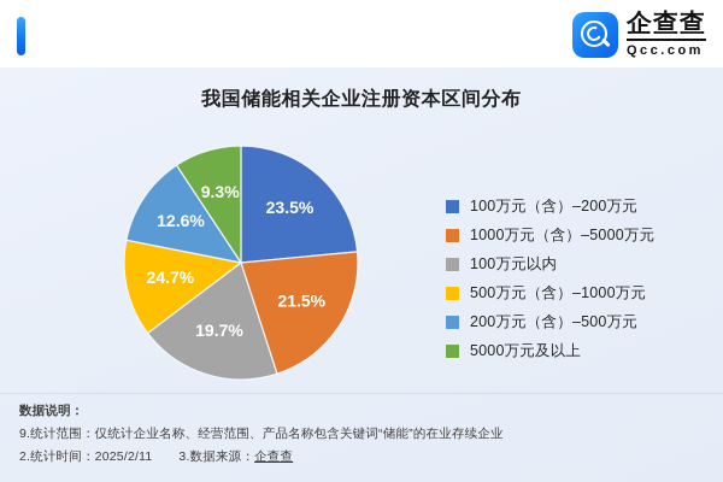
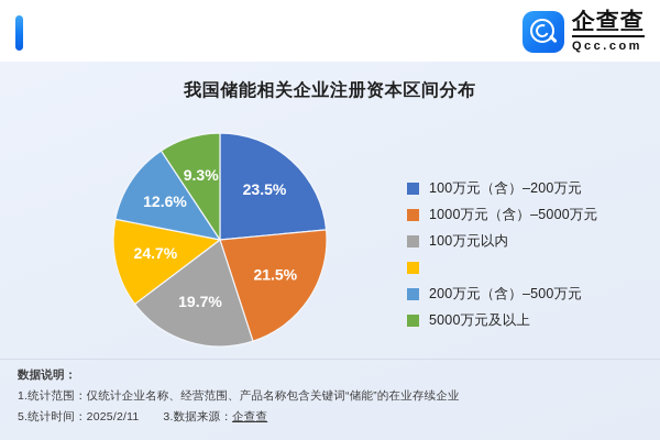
  企查查
  Qcc.com
  我国储能相关企业注册资本区间分布
  23.5%
  21.5%
  19.7%
  24.7%
  12.6%
  9.3%
  100万元（含）–200万元
  1000万元（含）–5000万元
  100万元以内
- 500万元（含）–1000万元
  200万元（含）–500万元
  5000万元及以上
  数据说明：
- 9.统计范围：仅统计企业名称、经营范围、产品名称包含关键词“储能”的在业存续企业
+ 1.统计范围：仅统计企业名称、经营范围、产品名称包含关键词“储能”的在业存续企业
- 2.统计时间：2025/2/11 3.数据来源：企查查
+ 5.统计时间：2025/2/11 3.数据来源：企查查
